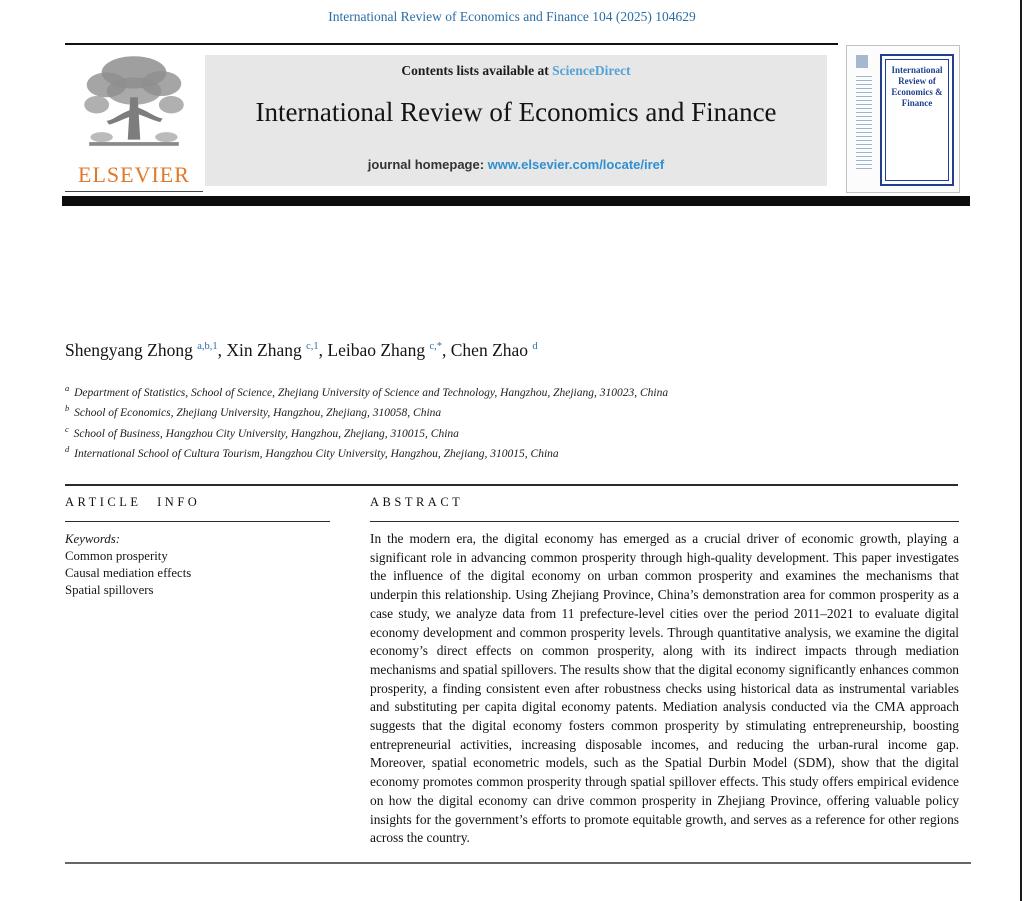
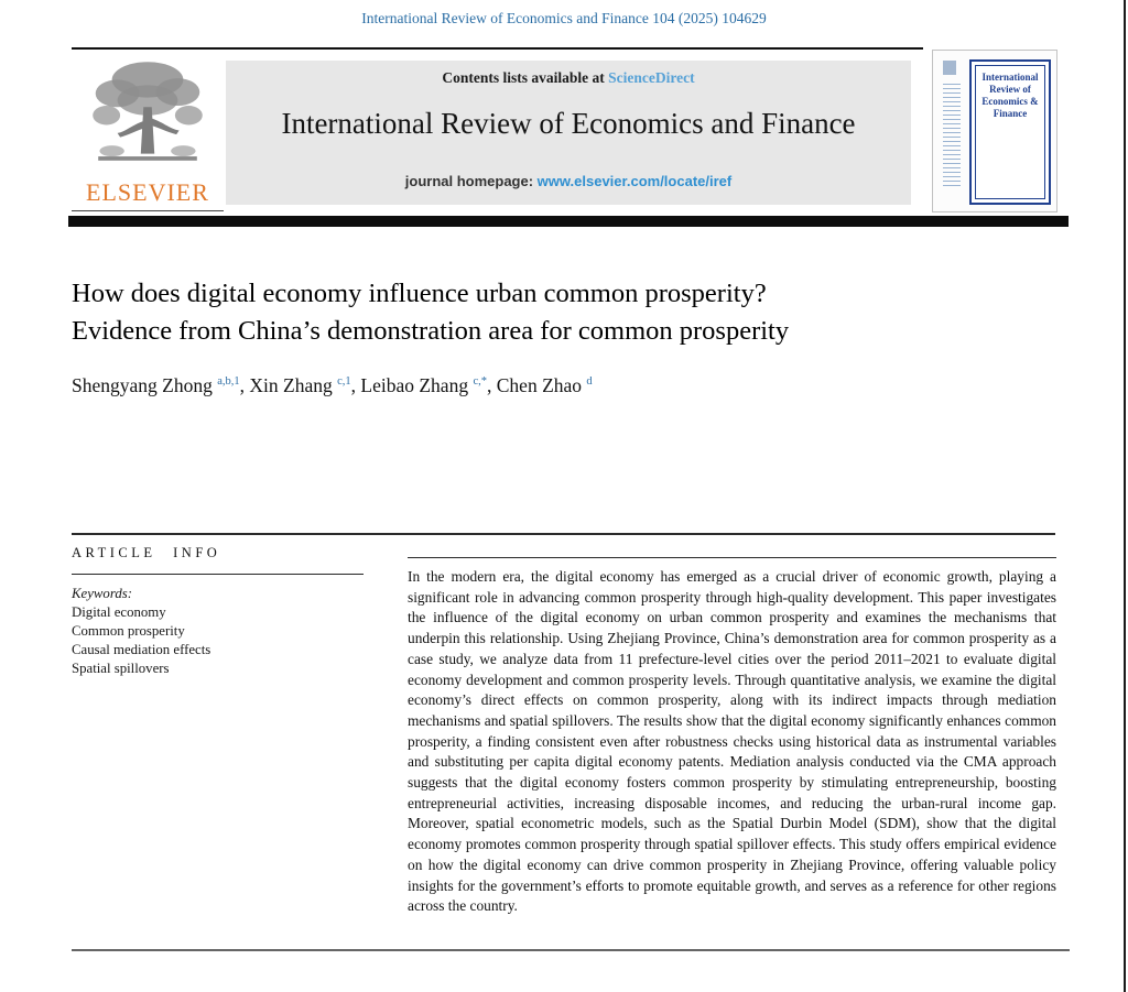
  International Review of Economics and Finance 104 (2025) 104629
  ELSEVIER
  Contents lists available at ScienceDirect
  International Review of Economics and Finance
  journal homepage: www.elsevier.com/locate/iref
  International Review of Economics & Finance
+ How does digital economy influence urban common prosperity?
+ Evidence from China’s demonstration area for common prosperity
  Shengyang Zhong a,b,1, Xin Zhang c,1, Leibao Zhang c,*, Chen Zhao d
- a Department of Statistics, School of Science, Zhejiang University of Science and Technology, Hangzhou, Zhejiang, 310023, China
- b School of Economics, Zhejiang University, Hangzhou, Zhejiang, 310058, China
- c School of Business, Hangzhou City University, Hangzhou, Zhejiang, 310015, China
- d International School of Cultura Tourism, Hangzhou City University, Hangzhou, Zhejiang, 310015, China
  ARTICLE INFO
  Keywords:
+ Digital economy
  Common prosperity
  Causal mediation effects
  Spatial spillovers
- ABSTRACT
  In the modern era, the digital economy has emerged as a crucial driver of economic growth, playing a significant role in advancing common prosperity through high-quality development. This paper investigates the influence of the digital economy on urban common prosperity and examines the mechanisms that underpin this relationship. Using Zhejiang Province, China’s demonstration area for common prosperity as a case study, we analyze data from 11 prefecture-level cities over the period 2011–2021 to evaluate digital economy development and common prosperity levels. Through quantitative analysis, we examine the digital economy’s direct effects on common prosperity, along with its indirect impacts through mediation mechanisms and spatial spillovers. The results show that the digital economy significantly enhances common prosperity, a finding consistent even after robustness checks using historical data as instrumental variables and substituting per capita digital economy patents. Mediation analysis conducted via the CMA approach suggests that the digital economy fosters common prosperity by stimulating entrepreneurship, boosting entrepreneurial activities, increasing disposable incomes, and reducing the urban-rural income gap. Moreover, spatial econometric models, such as the Spatial Durbin Model (SDM), show that the digital economy promotes common prosperity through spatial spillover effects. This study offers empirical evidence on how the digital economy can drive common prosperity in Zhejiang Province, offering valuable policy insights for the government’s efforts to promote equitable growth, and serves as a reference for other regions across the country.
